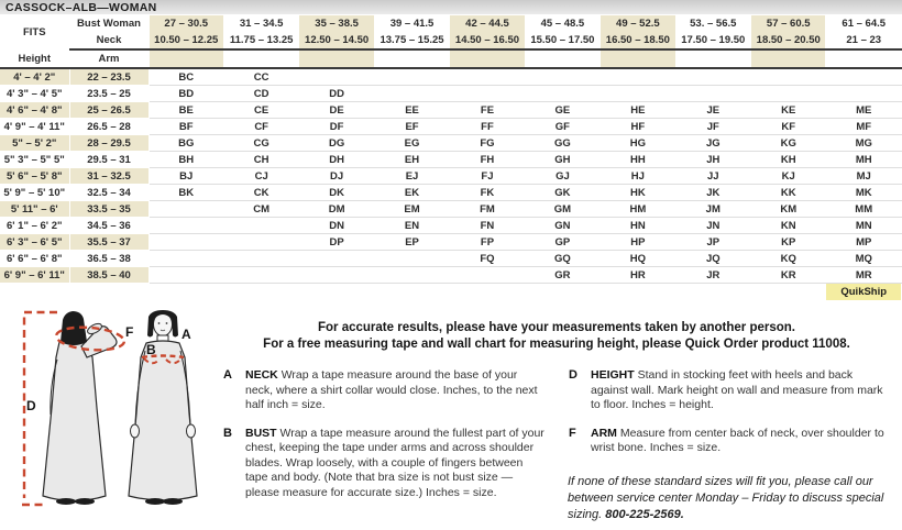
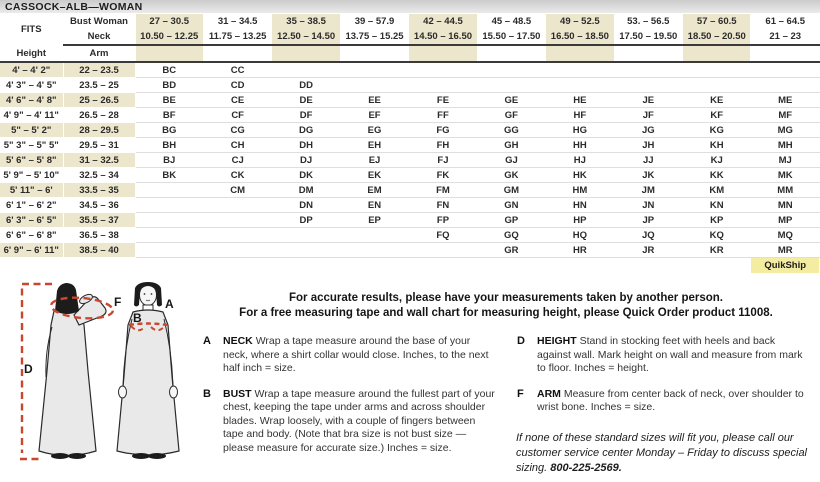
  CASSOCK–ALB—WOMAN
- FITS	Bust Woman	27 – 30.5	31 – 34.5	35 – 38.5	39 – 41.5	42 – 44.5	45 – 48.5	49 – 52.5	53. – 56.5	57 – 60.5	61 – 64.5
+ FITS	Bust Woman	27 – 30.5	31 – 34.5	35 – 38.5	39 – 57.9	42 – 44.5	45 – 48.5	49 – 52.5	53. – 56.5	57 – 60.5	61 – 64.5
  Neck	10.50 – 12.25	11.75 – 13.25	12.50 – 14.50	13.75 – 15.25	14.50 – 16.50	15.50 – 17.50	16.50 – 18.50	17.50 – 19.50	18.50 – 20.50	21 – 23
  Height	Arm
  4' – 4' 2"	22 – 23.5	BC	CC
  4' 3" – 4' 5"	23.5 – 25	BD	CD	DD
  4' 6" – 4' 8"	25 – 26.5	BE	CE	DE	EE	FE	GE	HE	JE	KE	ME
  4' 9" – 4' 11"	26.5 – 28	BF	CF	DF	EF	FF	GF	HF	JF	KF	MF
  5" – 5' 2"	28 – 29.5	BG	CG	DG	EG	FG	GG	HG	JG	KG	MG
  5" 3" – 5" 5"	29.5 – 31	BH	CH	DH	EH	FH	GH	HH	JH	KH	MH
  5' 6" – 5' 8"	31 – 32.5	BJ	CJ	DJ	EJ	FJ	GJ	HJ	JJ	KJ	MJ
  5' 9" – 5' 10"	32.5 – 34	BK	CK	DK	EK	FK	GK	HK	JK	KK	MK
  5' 11" – 6'	33.5 – 35		CM	DM	EM	FM	GM	HM	JM	KM	MM
  6' 1" – 6' 2"	34.5 – 36			DN	EN	FN	GN	HN	JN	KN	MN
  6' 3" – 6' 5"	35.5 – 37			DP	EP	FP	GP	HP	JP	KP	MP
  6' 6" – 6' 8"	36.5 – 38					FQ	GQ	HQ	JQ	KQ	MQ
  6' 9" – 6' 11"	38.5 – 40						GR	HR	JR	KR	MR
  	QuikShip
  D
  F
  A
  B
  For accurate results, please have your measurements taken by another person.
  For a free measuring tape and wall chart for measuring height, please Quick Order product 11008.
  A
  NECK Wrap a tape measure around the base of your neck, where a shirt collar would close. Inches, to the next half inch = size.
  B
  BUST Wrap a tape measure around the fullest part of your chest, keeping the tape under arms and across shoulder blades. Wrap loosely, with a couple of fingers between tape and body. (Note that bra size is not bust size — please measure for accurate size.) Inches = size.
  D
  HEIGHT Stand in stocking feet with heels and back against wall. Mark height on wall and measure from mark to floor. Inches = height.
  F
  ARM Measure from center back of neck, over shoulder to wrist bone. Inches = size.
- If none of these standard sizes will fit you, please call our between service center Monday – Friday to discuss special sizing. 800-225-2569.
+ If none of these standard sizes will fit you, please call our customer service center Monday – Friday to discuss special sizing. 800-225-2569.
